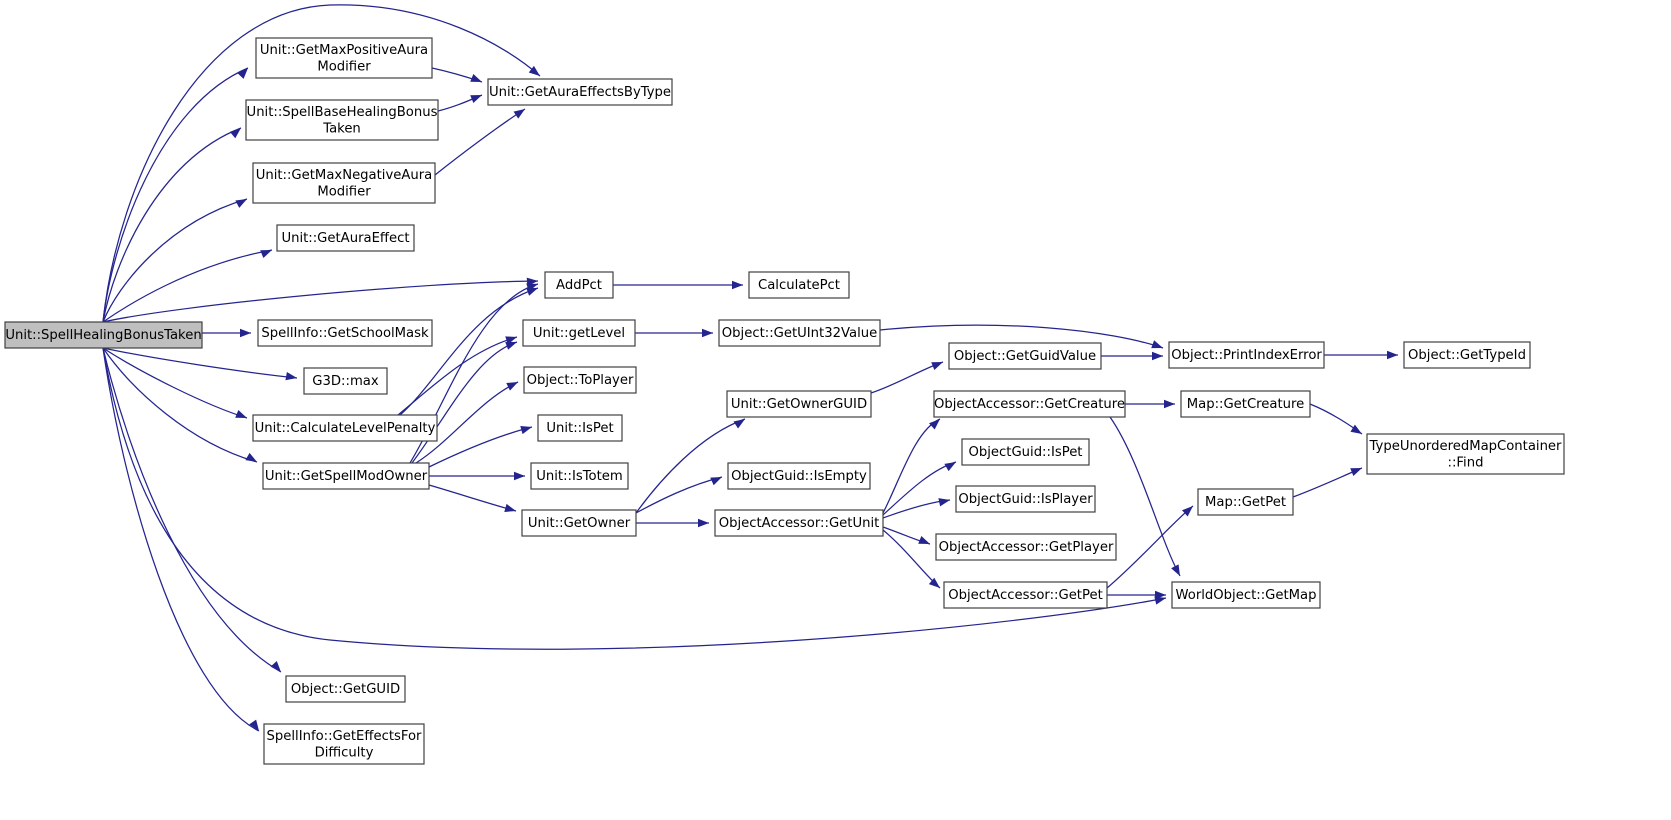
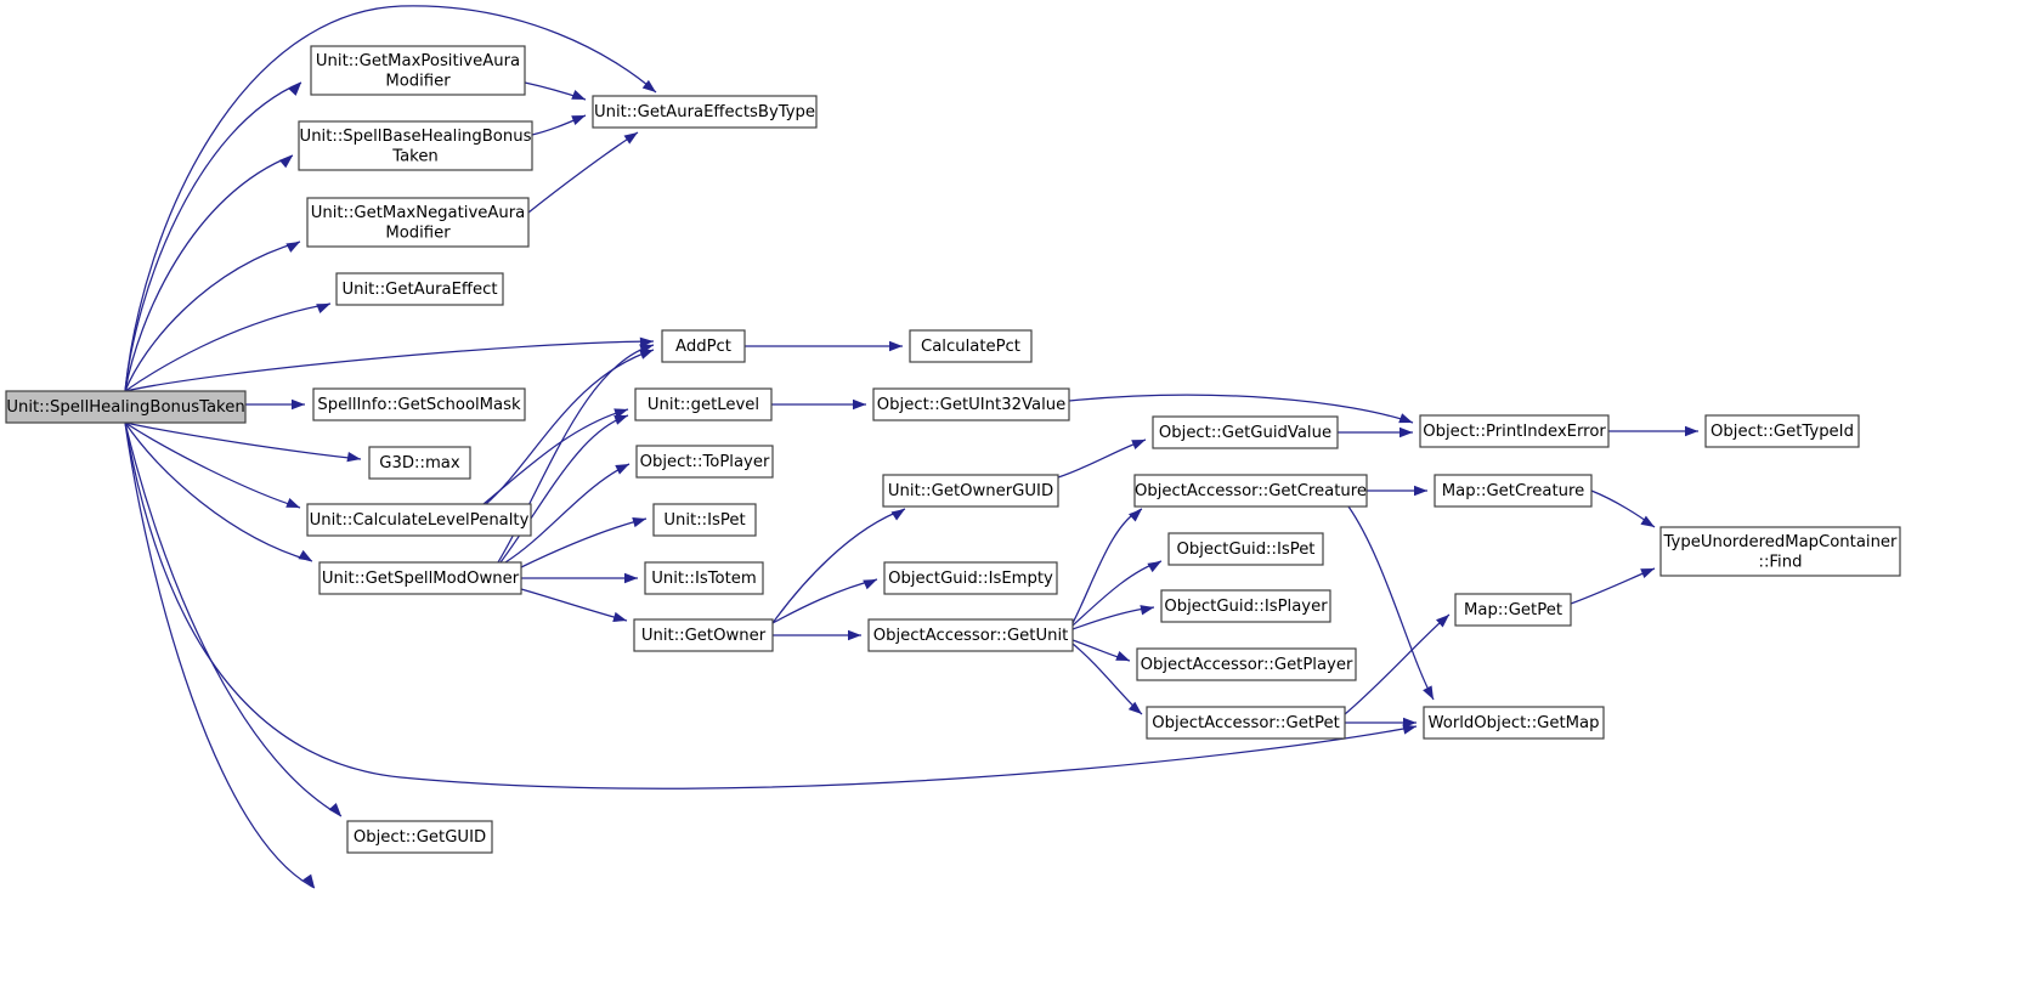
  Unit::SpellHealingBonusTaken
  Unit::GetMaxPositiveAura
  Modifier
  Unit::GetAuraEffectsByType
  Unit::SpellBaseHealingBonus
  Taken
  Unit::GetMaxNegativeAura
  Modifier
  Unit::GetAuraEffect
  AddPct
  CalculatePct
  SpellInfo::GetSchoolMask
  Unit::getLevel
  Object::GetUInt32Value
  Object::PrintIndexError
  Object::GetTypeId
  Object::GetGuidValue
  G3D::max
  Object::ToPlayer
  Unit::GetOwnerGUID
  ObjectAccessor::GetCreature
  Map::GetCreature
  Unit::CalculateLevelPenalty
  Unit::IsPet
  ObjectGuid::IsPet
  TypeUnorderedMapContainer
  ::Find
  Unit::GetSpellModOwner
  Unit::IsTotem
  ObjectGuid::IsEmpty
  ObjectGuid::IsPlayer
  Map::GetPet
  Unit::GetOwner
  ObjectAccessor::GetUnit
  ObjectAccessor::GetPlayer
  ObjectAccessor::GetPet
  WorldObject::GetMap
  Object::GetGUID
- SpellInfo::GetEffectsFor
- Difficulty
